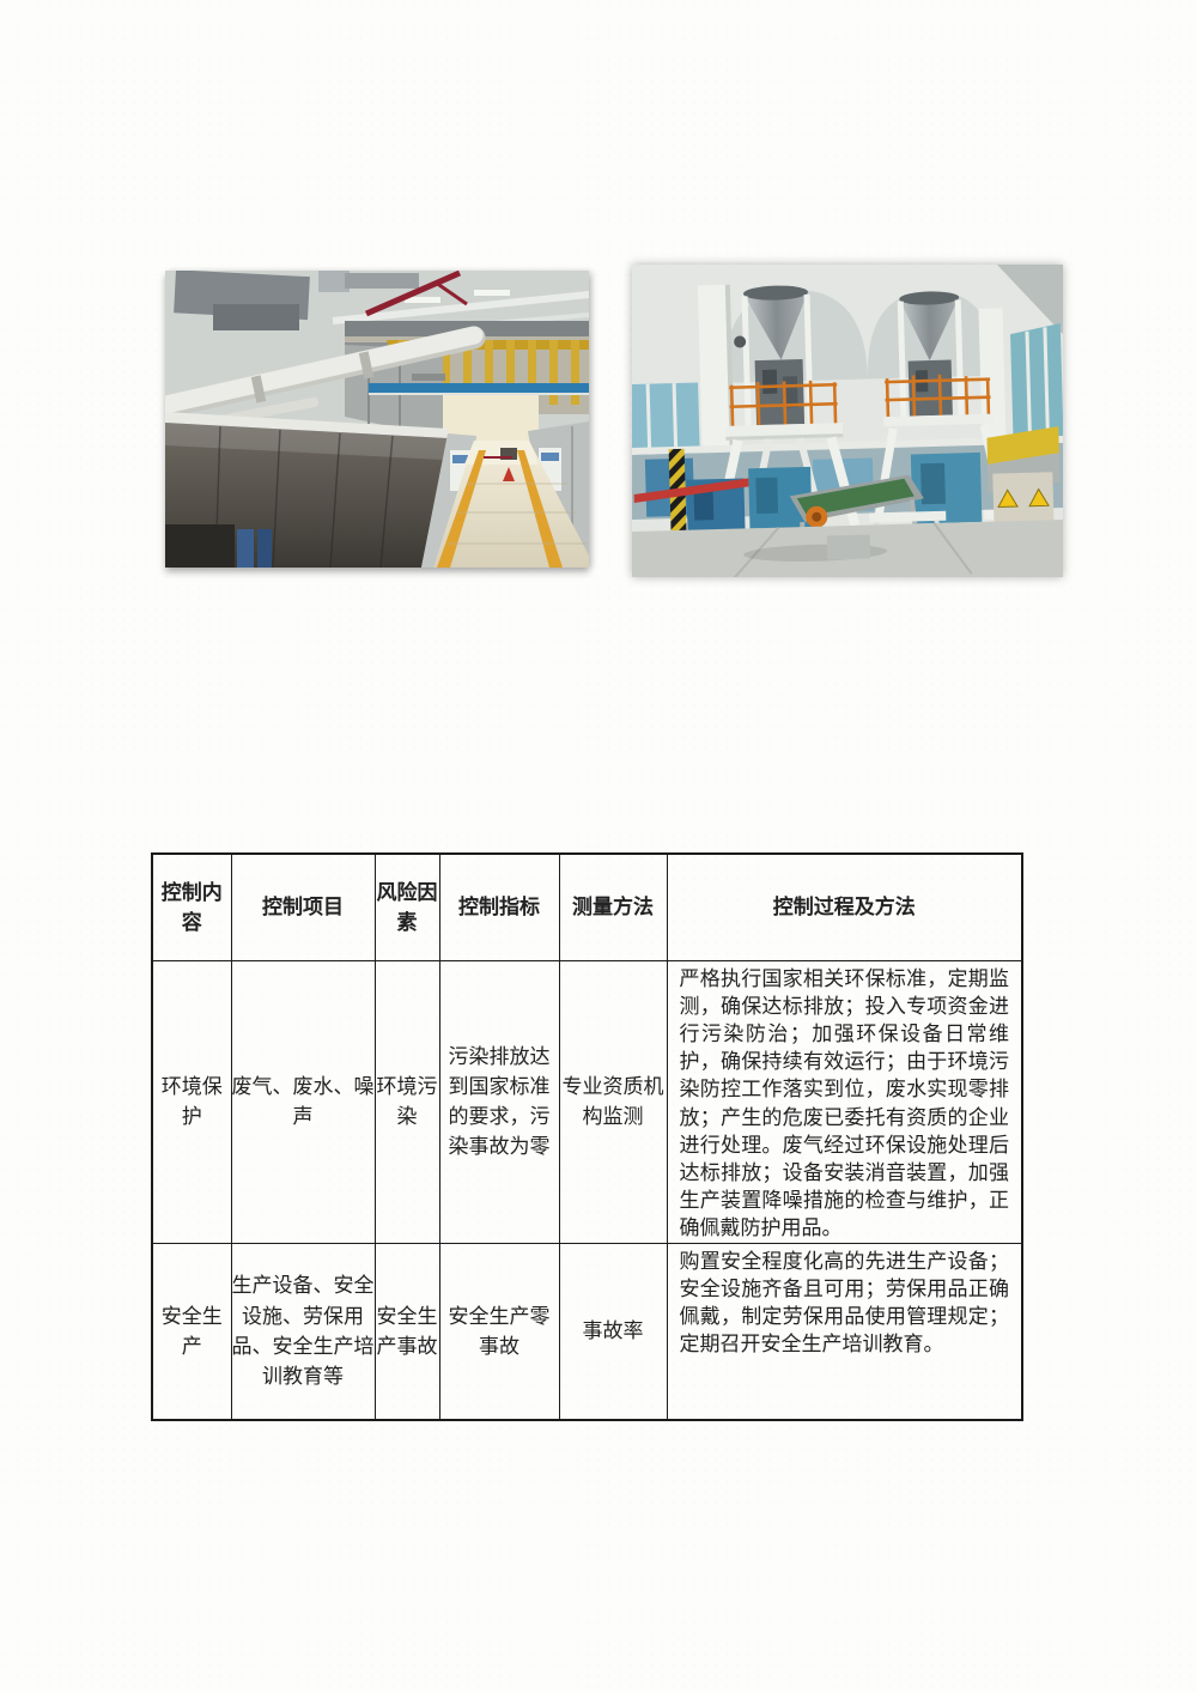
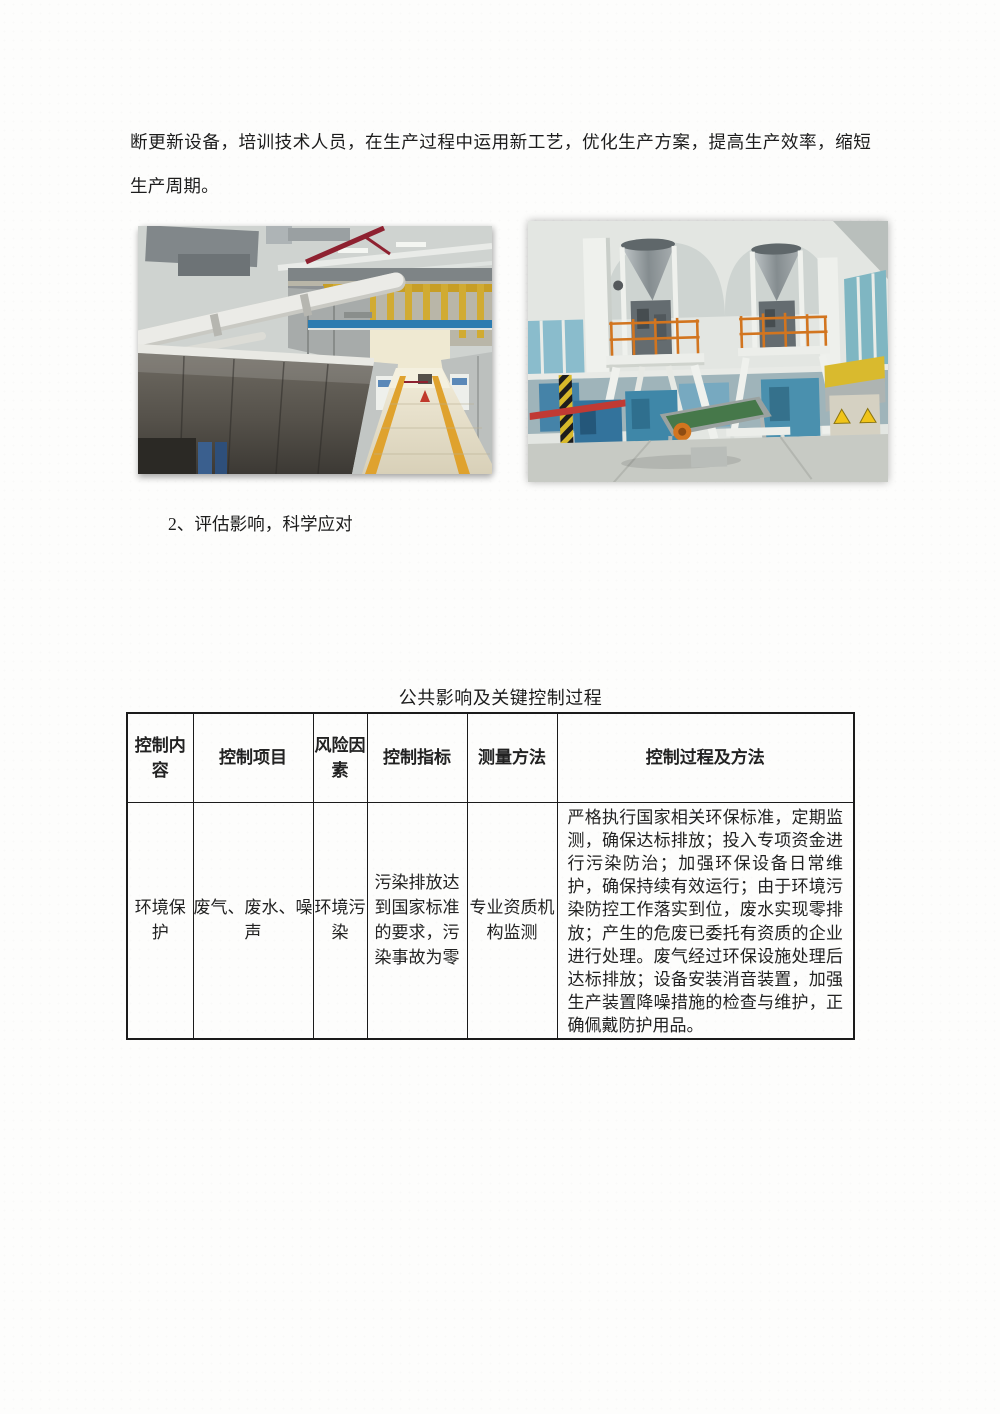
+ 断更新设备，培训技术人员，在生产过程中运用新工艺，优化生产方案，提高生产效率，缩短生产周期。
+ 2、评估影响，科学应对
+ 公共影响及关键控制过程
  控制内容	控制项目	风险因素	控制指标	测量方法	控制过程及方法
  环境保护	废气、废水、噪声	环境污染	污染排放达到国家标准的要求，污染事故为零	专业资质机构监测	严格执行国家相关环保标准，定期监测，确保达标排放；投入专项资金进行污染防治；加强环保设备日常维护，确保持续有效运行；由于环境污染防控工作落实到位，废水实现零排放；产生的危废已委托有资质的企业进行处理。废气经过环保设施处理后达标排放；设备安装消音装置，加强生产装置降噪措施的检查与维护，正确佩戴防护用品。
- 安全生产	生产设备、安全设施、劳保用品、安全生产培训教育等	安全生产事故	安全生产零事故	事故率	购置安全程度化高的先进生产设备；安全设施齐备且可用；劳保用品正确佩戴，制定劳保用品使用管理规定；定期召开安全生产培训教育。
